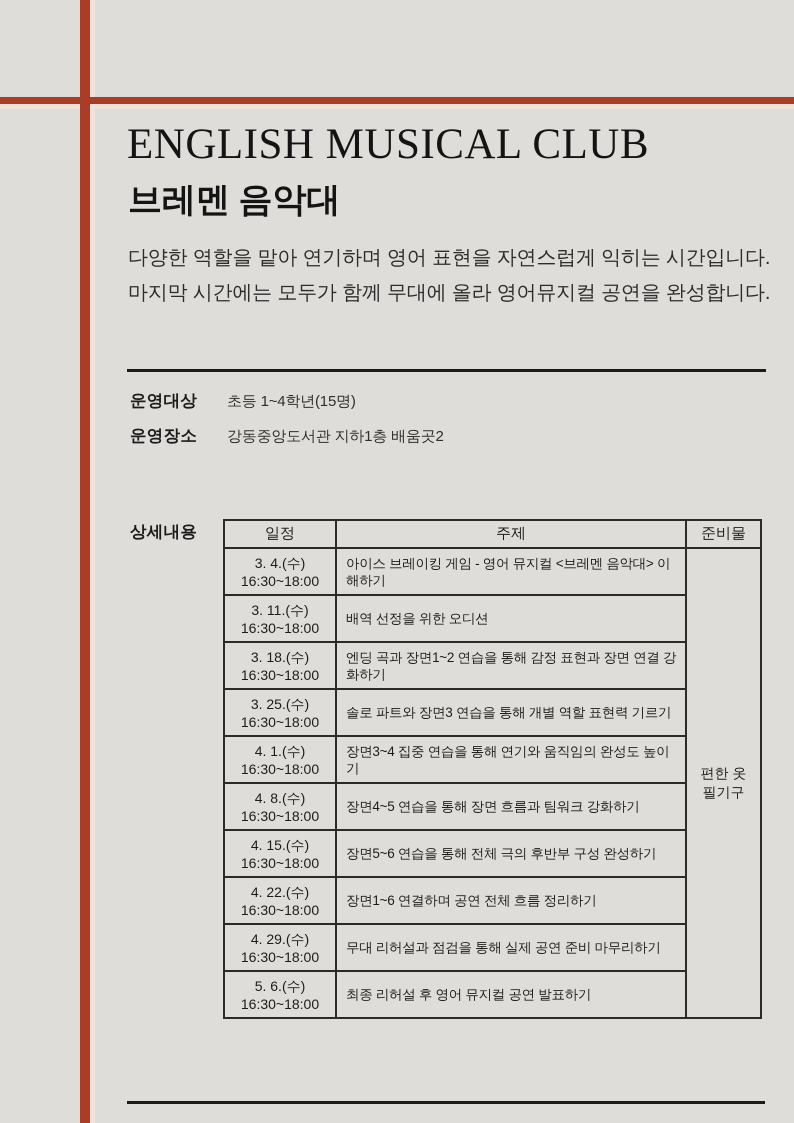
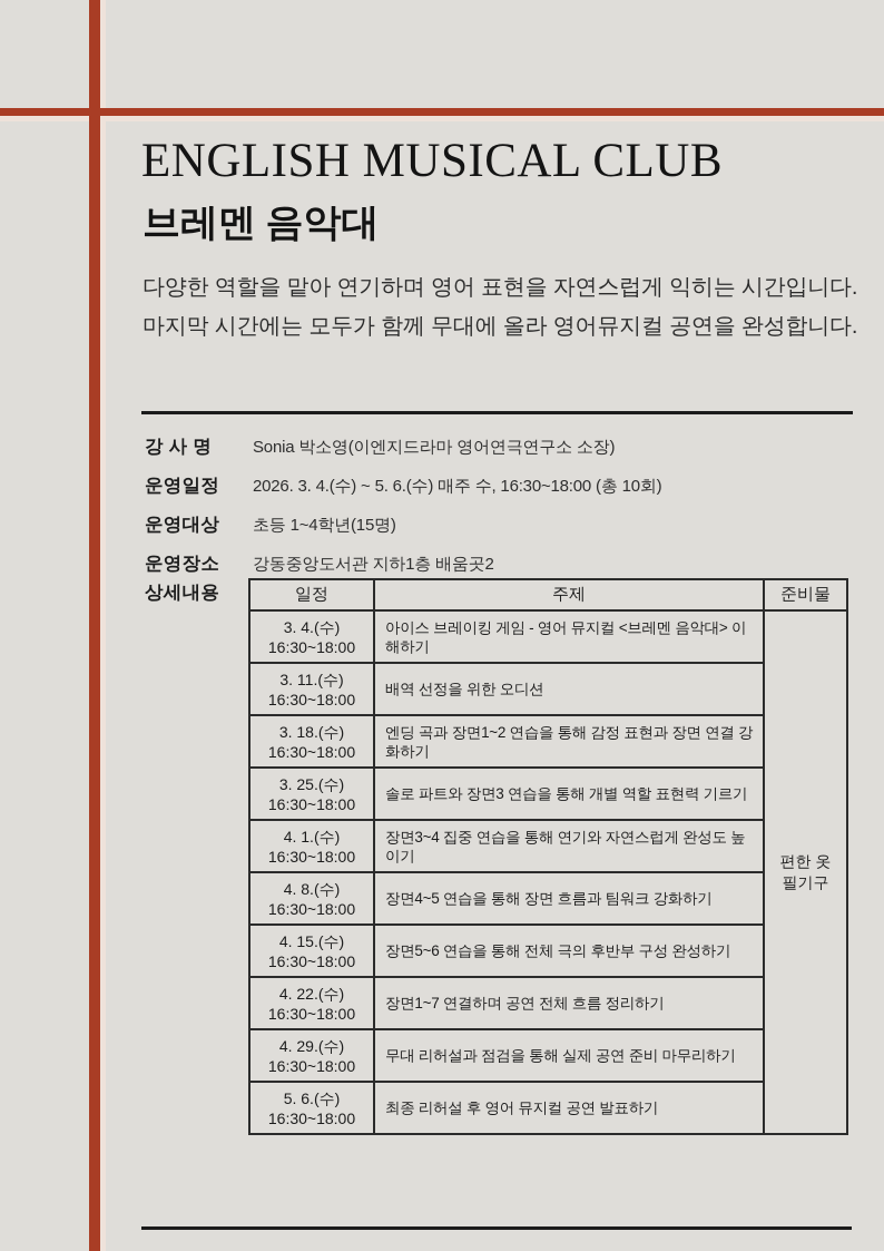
  ENGLISH MUSICAL CLUB
  브레멘 음악대
  다양한 역할을 맡아 연기하며 영어 표현을 자연스럽게 익히는 시간입니다.
  마지막 시간에는 모두가 함께 무대에 올라 영어뮤지컬 공연을 완성합니다.
+ 강 사 명
+ Sonia 박소영(이엔지드라마 영어연극연구소 소장)
+ 운영일정
+ 2026. 3. 4.(수) ~ 5. 6.(수) 매주 수, 16:30~18:00 (총 10회)
  운영대상
  초등 1~4학년(15명)
  운영장소
  강동중앙도서관 지하1층 배움곳2
  상세내용
  일정	주제	준비물
  3. 4.(수) 16:30~18:00	아이스 브레이킹 게임 - 영어 뮤지컬 <브레멘 음악대> 이해하기	편한 옷필기구
  3. 11.(수) 16:30~18:00	배역 선정을 위한 오디션
  3. 18.(수) 16:30~18:00	엔딩 곡과 장면1~2 연습을 통해 감정 표현과 장면 연결 강화하기
  3. 25.(수) 16:30~18:00	솔로 파트와 장면3 연습을 통해 개별 역할 표현력 기르기
- 4. 1.(수) 16:30~18:00	장면3~4 집중 연습을 통해 연기와 움직임의 완성도 높이기
+ 4. 1.(수) 16:30~18:00	장면3~4 집중 연습을 통해 연기와 자연스럽게 완성도 높이기
  4. 8.(수) 16:30~18:00	장면4~5 연습을 통해 장면 흐름과 팀워크 강화하기
  4. 15.(수) 16:30~18:00	장면5~6 연습을 통해 전체 극의 후반부 구성 완성하기
- 4. 22.(수) 16:30~18:00	장면1~6 연결하며 공연 전체 흐름 정리하기
+ 4. 22.(수) 16:30~18:00	장면1~7 연결하며 공연 전체 흐름 정리하기
  4. 29.(수) 16:30~18:00	무대 리허설과 점검을 통해 실제 공연 준비 마무리하기
  5. 6.(수) 16:30~18:00	최종 리허설 후 영어 뮤지컬 공연 발표하기
